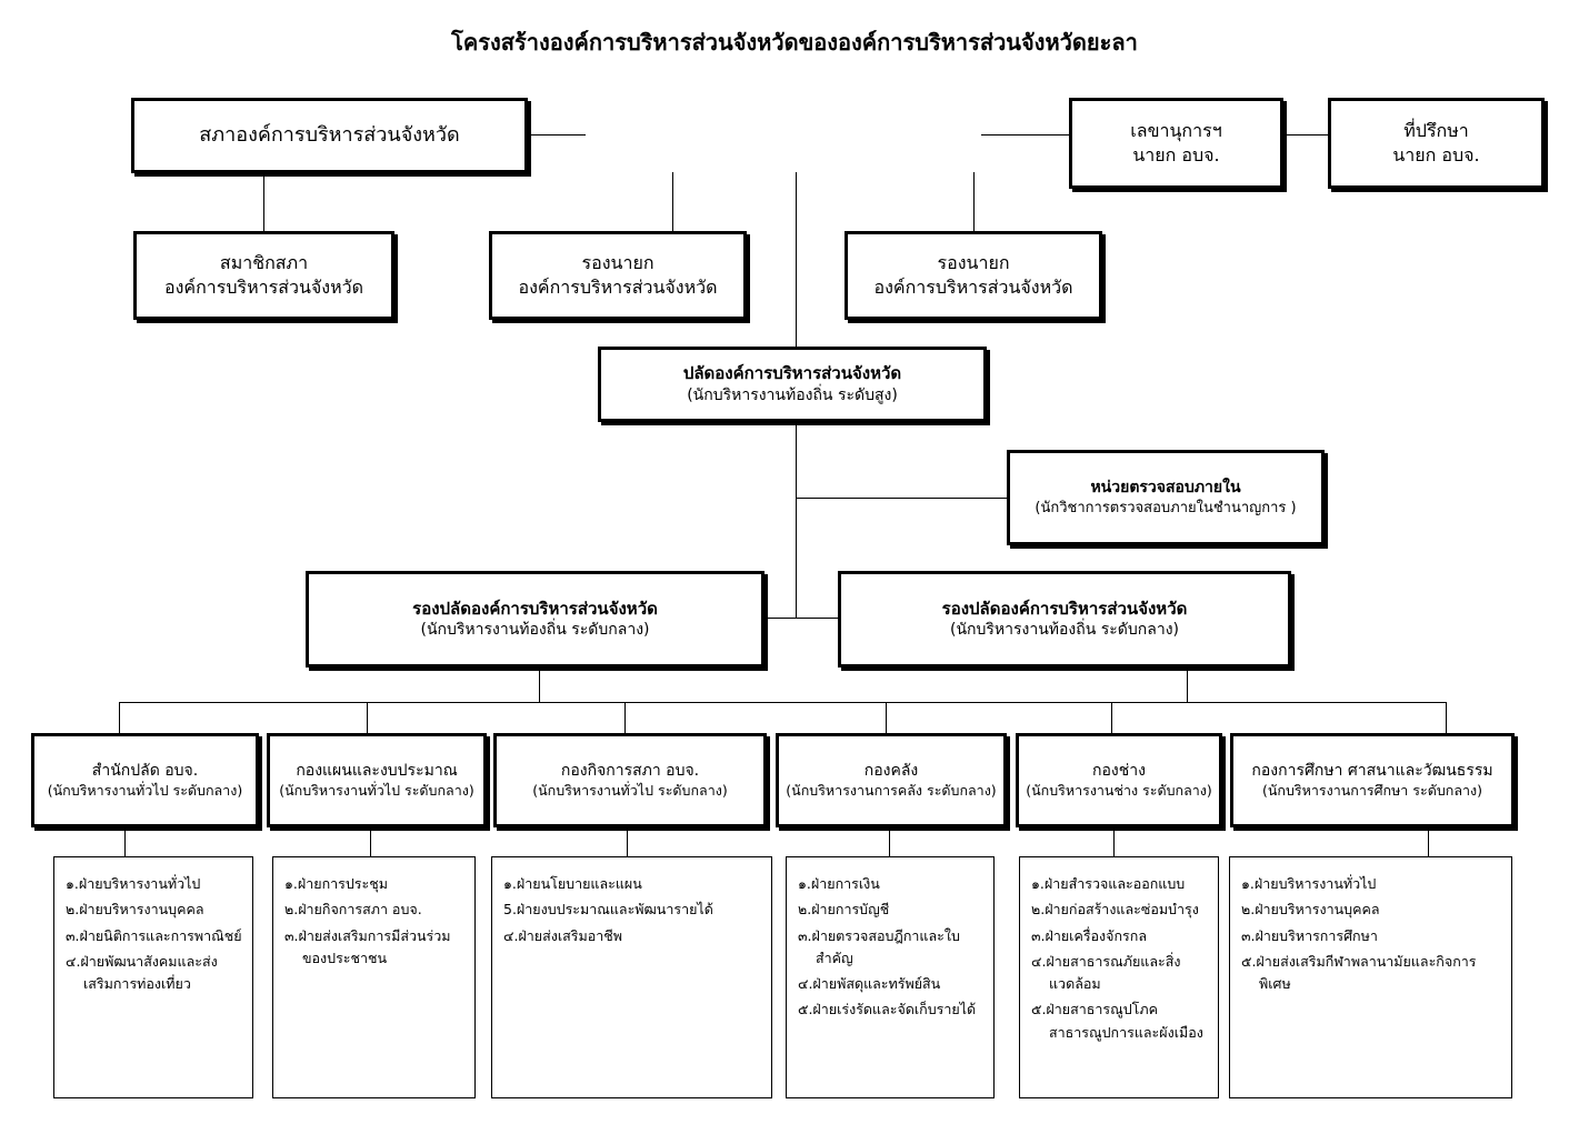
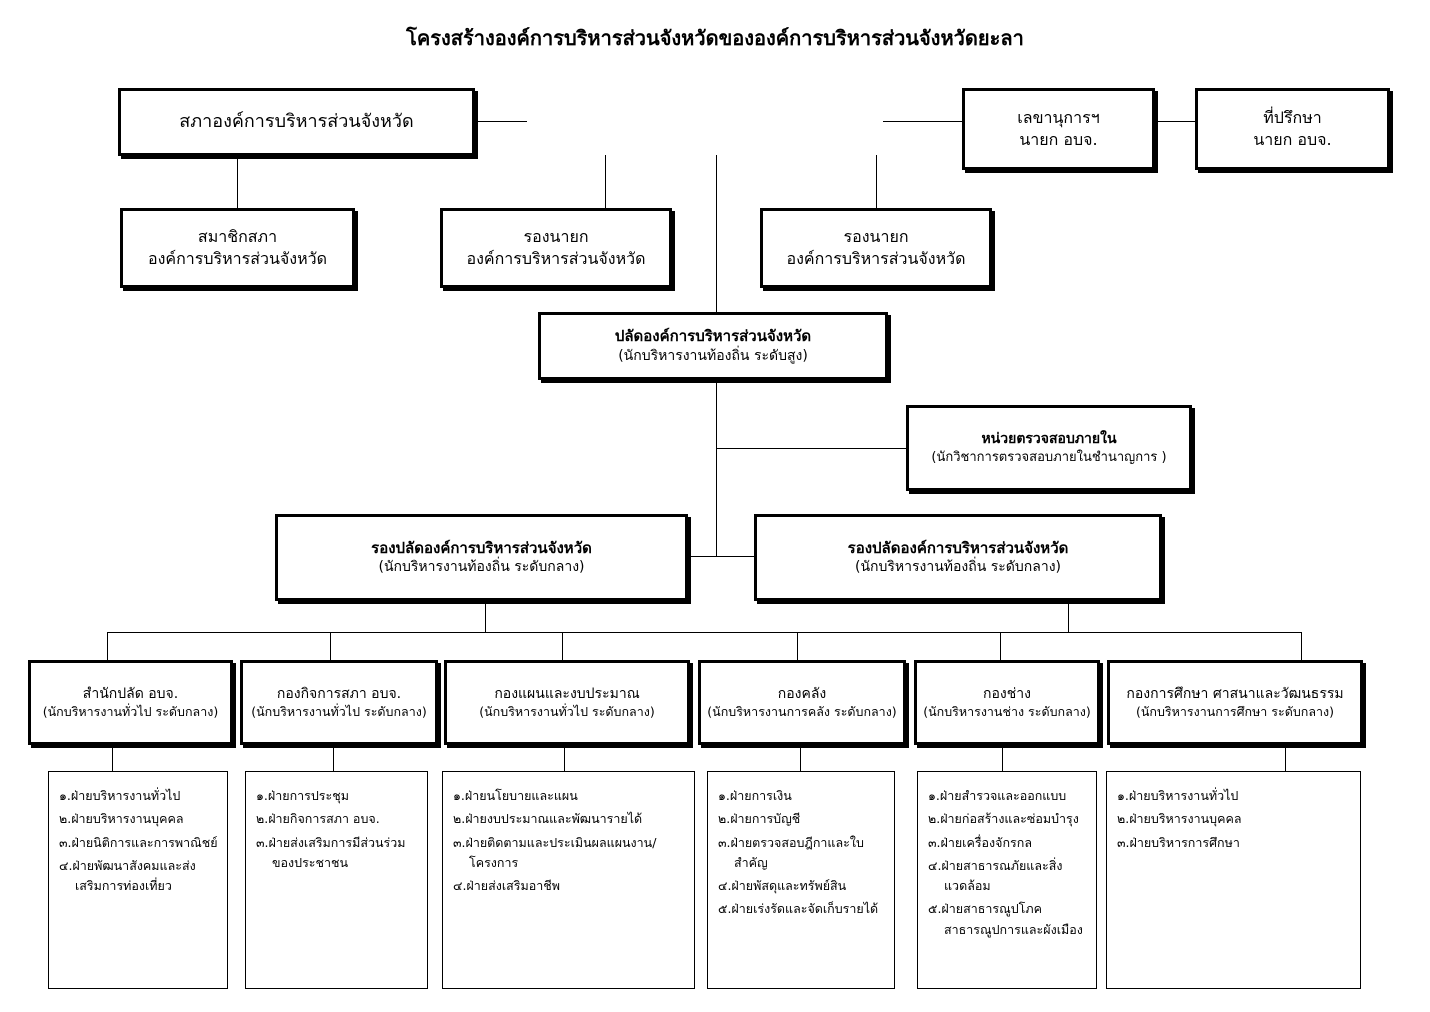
  โครงสร้างองค์การบริหารส่วนจังหวัดขององค์การบริหารส่วนจังหวัดยะลา
  สภาองค์การบริหารส่วนจังหวัด
  เลขานุการฯ
  นายก อบจ.
  ที่ปรึกษา
  นายก อบจ.
  สมาชิกสภา
  องค์การบริหารส่วนจังหวัด
  รองนายก
  องค์การบริหารส่วนจังหวัด
  รองนายก
  องค์การบริหารส่วนจังหวัด
  ปลัดองค์การบริหารส่วนจังหวัด
  (นักบริหารงานท้องถิ่น ระดับสูง)
  หน่วยตรวจสอบภายใน
  (นักวิชาการตรวจสอบภายในชำนาญการ )
  รองปลัดองค์การบริหารส่วนจังหวัด
  (นักบริหารงานท้องถิ่น ระดับกลาง)
  รองปลัดองค์การบริหารส่วนจังหวัด
  (นักบริหารงานท้องถิ่น ระดับกลาง)
  สำนักปลัด อบจ.
  (นักบริหารงานทั่วไป ระดับกลาง)
- กองแผนและงบประมาณ
+ กองกิจการสภา อบจ.
  (นักบริหารงานทั่วไป ระดับกลาง)
- กองกิจการสภา อบจ.
+ กองแผนและงบประมาณ
  (นักบริหารงานทั่วไป ระดับกลาง)
  กองคลัง
  (นักบริหารงานการคลัง ระดับกลาง)
  กองช่าง
  (นักบริหารงานช่าง ระดับกลาง)
  กองการศึกษา ศาสนาและวัฒนธรรม
  (นักบริหารงานการศึกษา ระดับกลาง)
  ๑.ฝ่ายบริหารงานทั่วไป
  ๒.ฝ่ายบริหารงานบุคคล
  ๓.ฝ่ายนิติการและการพาณิชย์
  ๔.ฝ่ายพัฒนาสังคมและส่งเสริมการท่องเที่ยว
  ๑.ฝ่ายการประชุม
  ๒.ฝ่ายกิจการสภา อบจ.
  ๓.ฝ่ายส่งเสริมการมีส่วนร่วมของประชาชน
  ๑.ฝ่ายนโยบายและแผน
- 5.ฝ่ายงบประมาณและพัฒนารายได้
+ ๒.ฝ่ายงบประมาณและพัฒนารายได้
+ ๓.ฝ่ายติดตามและประเมินผลแผนงาน/โครงการ
  ๔.ฝ่ายส่งเสริมอาชีพ
  ๑.ฝ่ายการเงิน
  ๒.ฝ่ายการบัญชี
  ๓.ฝ่ายตรวจสอบฎีกาและใบสำคัญ
  ๔.ฝ่ายพัสดุและทรัพย์สิน
  ๕.ฝ่ายเร่งรัดและจัดเก็บรายได้
  ๑.ฝ่ายสำรวจและออกแบบ
  ๒.ฝ่ายก่อสร้างและซ่อมบำรุง
  ๓.ฝ่ายเครื่องจักรกล
  ๔.ฝ่ายสาธารณภัยและสิ่งแวดล้อม
  ๕.ฝ่ายสาธารณูปโภค สาธารณูปการและผังเมือง
  ๑.ฝ่ายบริหารงานทั่วไป
  ๒.ฝ่ายบริหารงานบุคคล
  ๓.ฝ่ายบริหารการศึกษา
- ๕.ฝ่ายส่งเสริมกีฬาพลานามัยและกิจการพิเศษ
